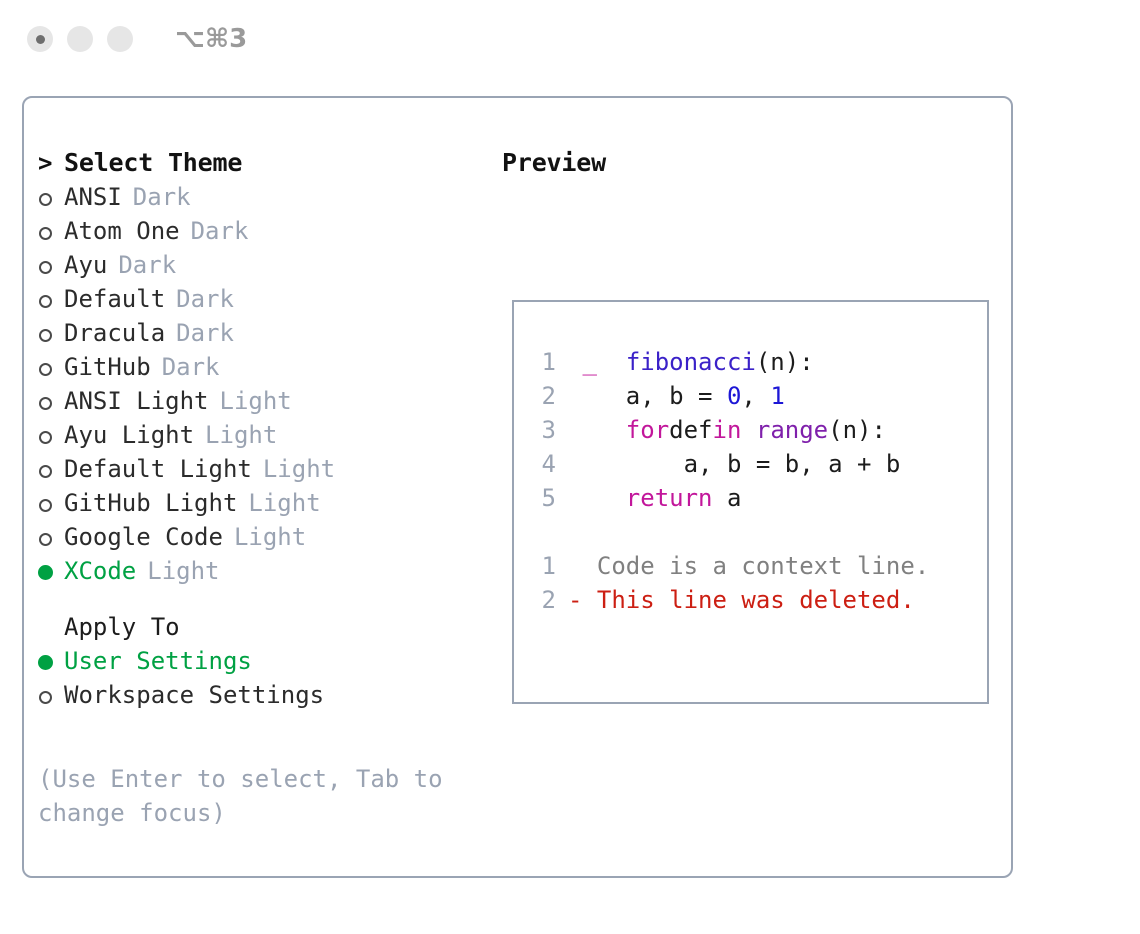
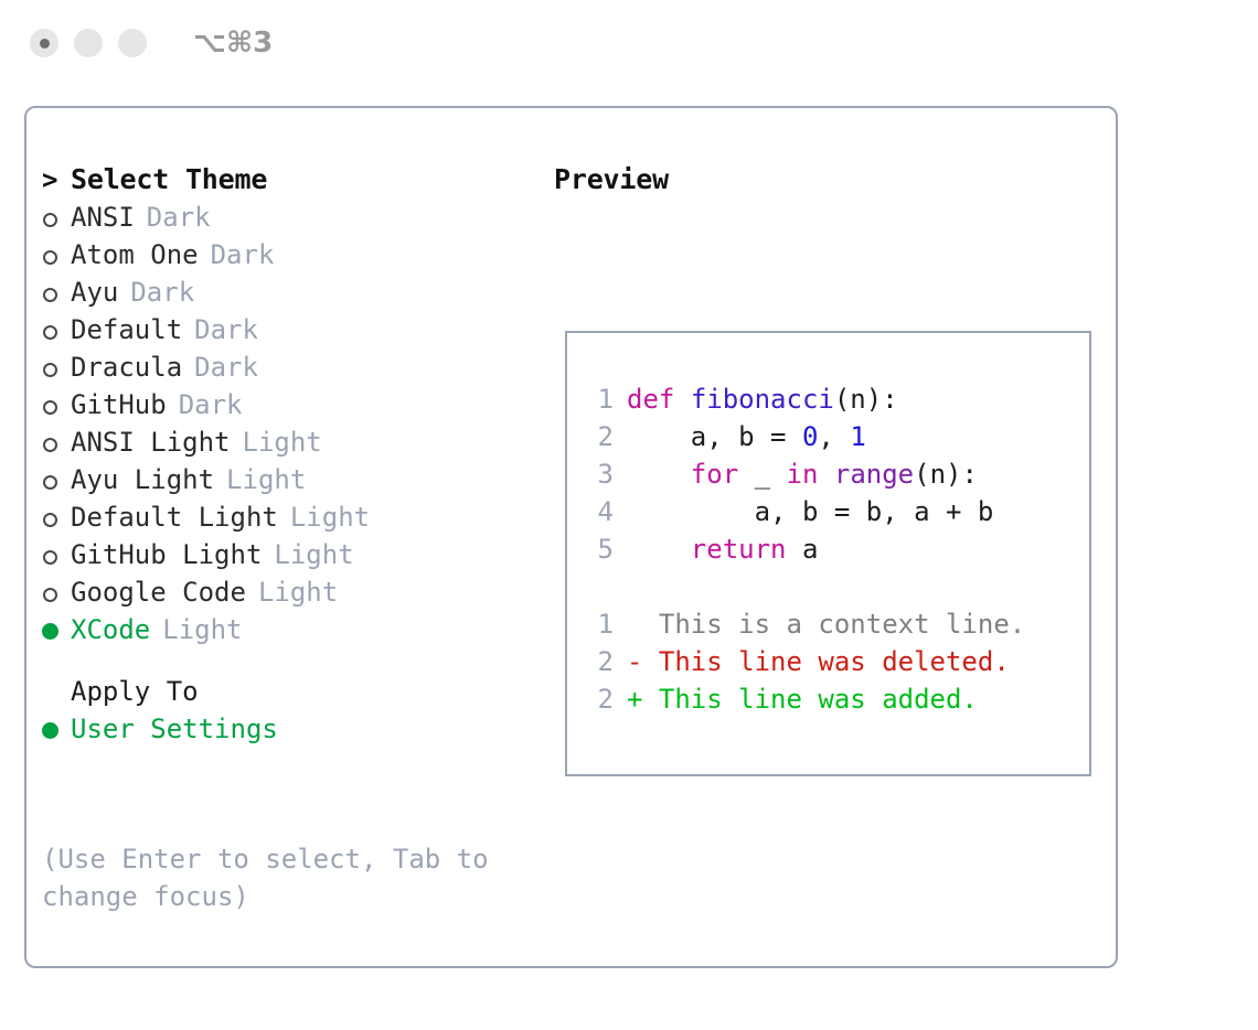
  ⌥⌘3
  >
  Select Theme
  ANSI
  Dark
  Atom One
  Dark
  Ayu
  Dark
  Default
  Dark
  Dracula
  Dark
  GitHub
  Dark
  ANSI Light
  Light
  Ayu Light
  Light
  Default Light
  Light
  GitHub Light
  Light
  Google Code
  Light
  XCode
  Light
  Apply To
  User Settings
- Workspace Settings
  (Use Enter to select, Tab to change focus)
  Preview
- 1 _ fibonacci(n):
+ 1 def fibonacci(n):
  2 a, b = 0, 1
- 3 fordefin range(n):
+ 3 for _ in range(n):
  4 a, b = b, a + b
  5 return a
- 1 Code is a context line.
+ 1 This is a context line.
  2 - This line was deleted.
+ 2 + This line was added.
